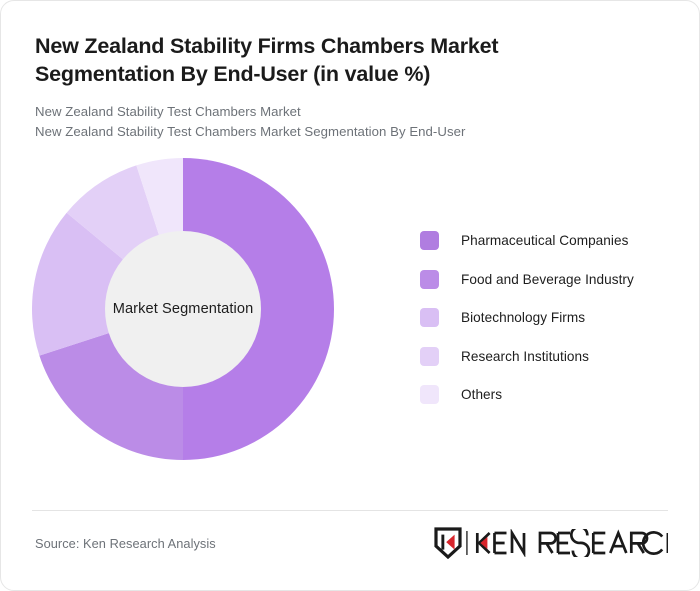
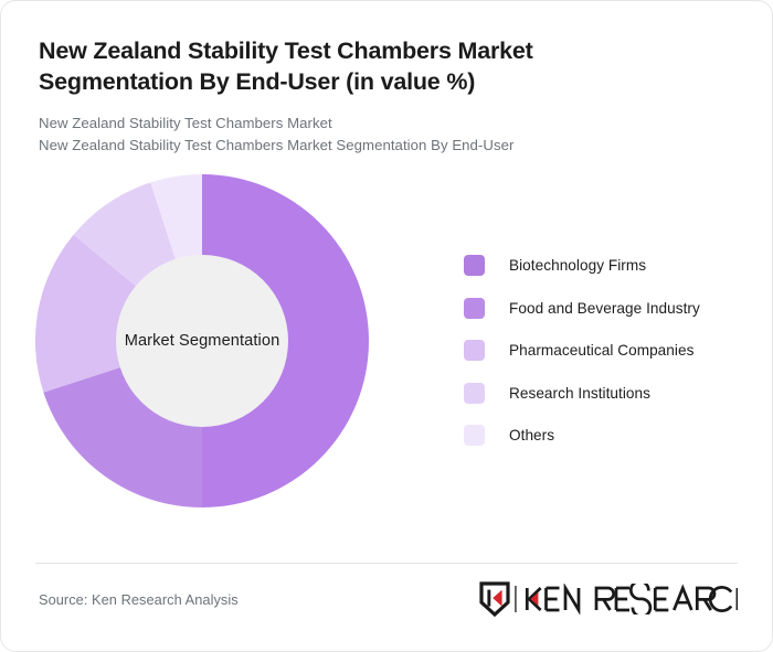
- New Zealand Stability Firms Chambers Market Segmentation By End-User (in value %)
+ New Zealand Stability Test Chambers Market Segmentation By End-User (in value %)
  New Zealand Stability Test Chambers Market
  New Zealand Stability Test Chambers Market Segmentation By End-User
  Market Segmentation
- Pharmaceutical Companies
+ Biotechnology Firms
  Food and Beverage Industry
- Biotechnology Firms
+ Pharmaceutical Companies
  Research Institutions
  Others
  Source: Ken Research Analysis
